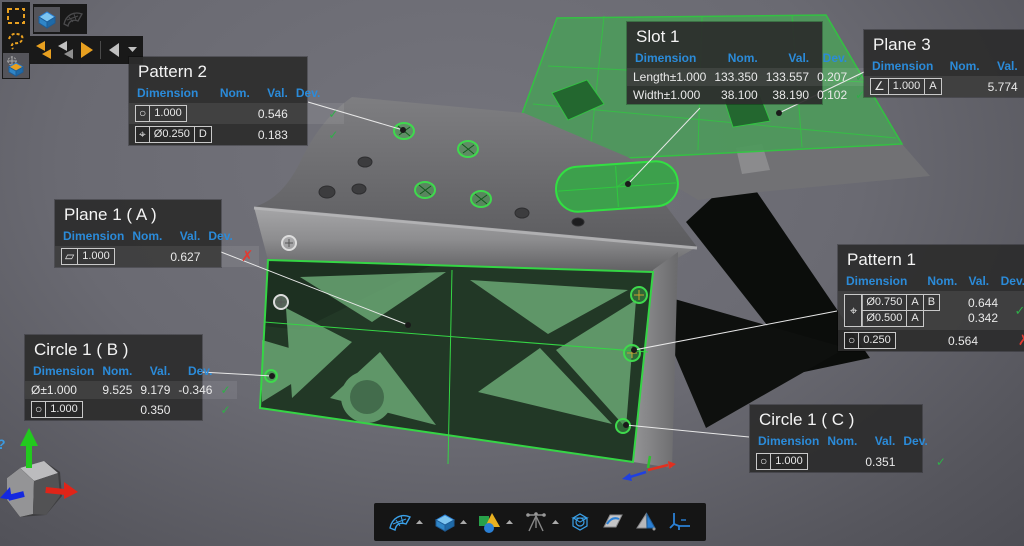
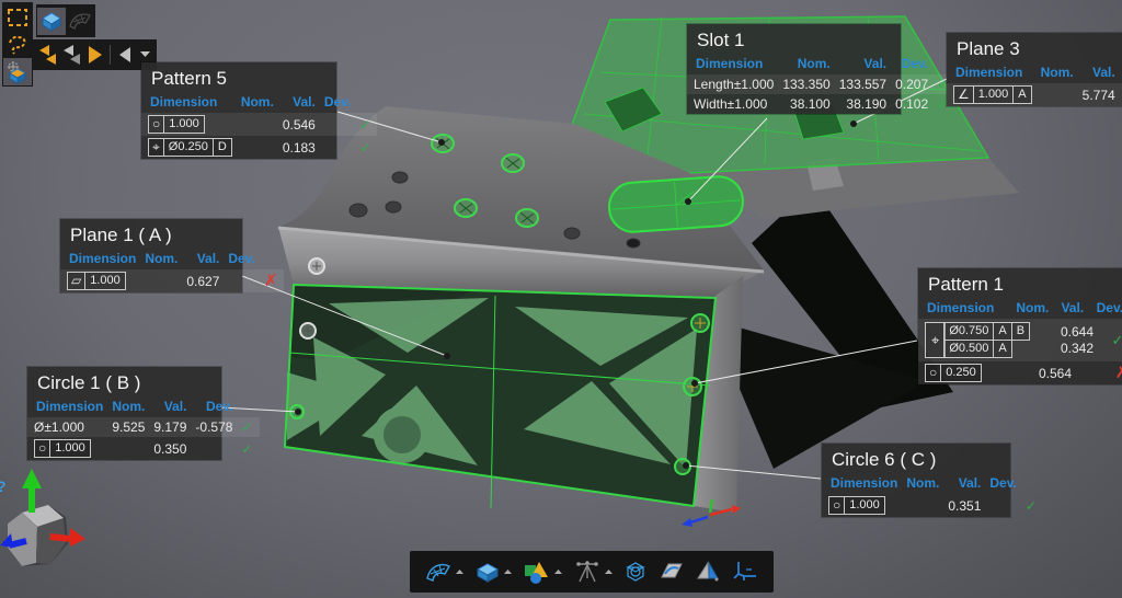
  ?
- Pattern 2
+ Pattern 5
  Dimension	Nom.	Val.	Dev.
  ○ 1.000		0.546		✓
  ⌖ Ø0.250 D		0.183		✓
  Slot 1
  Dimension	Nom.	Val.	Dev.
  Length±1.000	133.350	133.557	0.207	✓
  Width±1.000	38.100	38.190	0.102	✓
  Plane 3
  Dimension	Nom.	Val.
  ∠ 1.000 A		5.774
  Plane 1 ( A )
  Dimension	Nom.	Val.	Dev.
  ▱ 1.000		0.627		✗
  Circle 1 ( B )
  Dimension	Nom.	Val.	Dev.
- Ø±1.000	9.525	9.179	-0.346	✓
+ Ø±1.000	9.525	9.179	-0.578	✓
  ○ 1.000		0.350		✓
  Pattern 1
  Dimension	Nom.	Val.	Dev.
  ⌖
  Ø0.750
  A
  B
  Ø0.500
  A
  0.644
  0.342
  ✓
  ○ 0.250		0.564
- Circle 1 ( C )
+ Circle 6 ( C )
  Dimension	Nom.	Val.	Dev.
  ○ 1.000		0.351		✓
